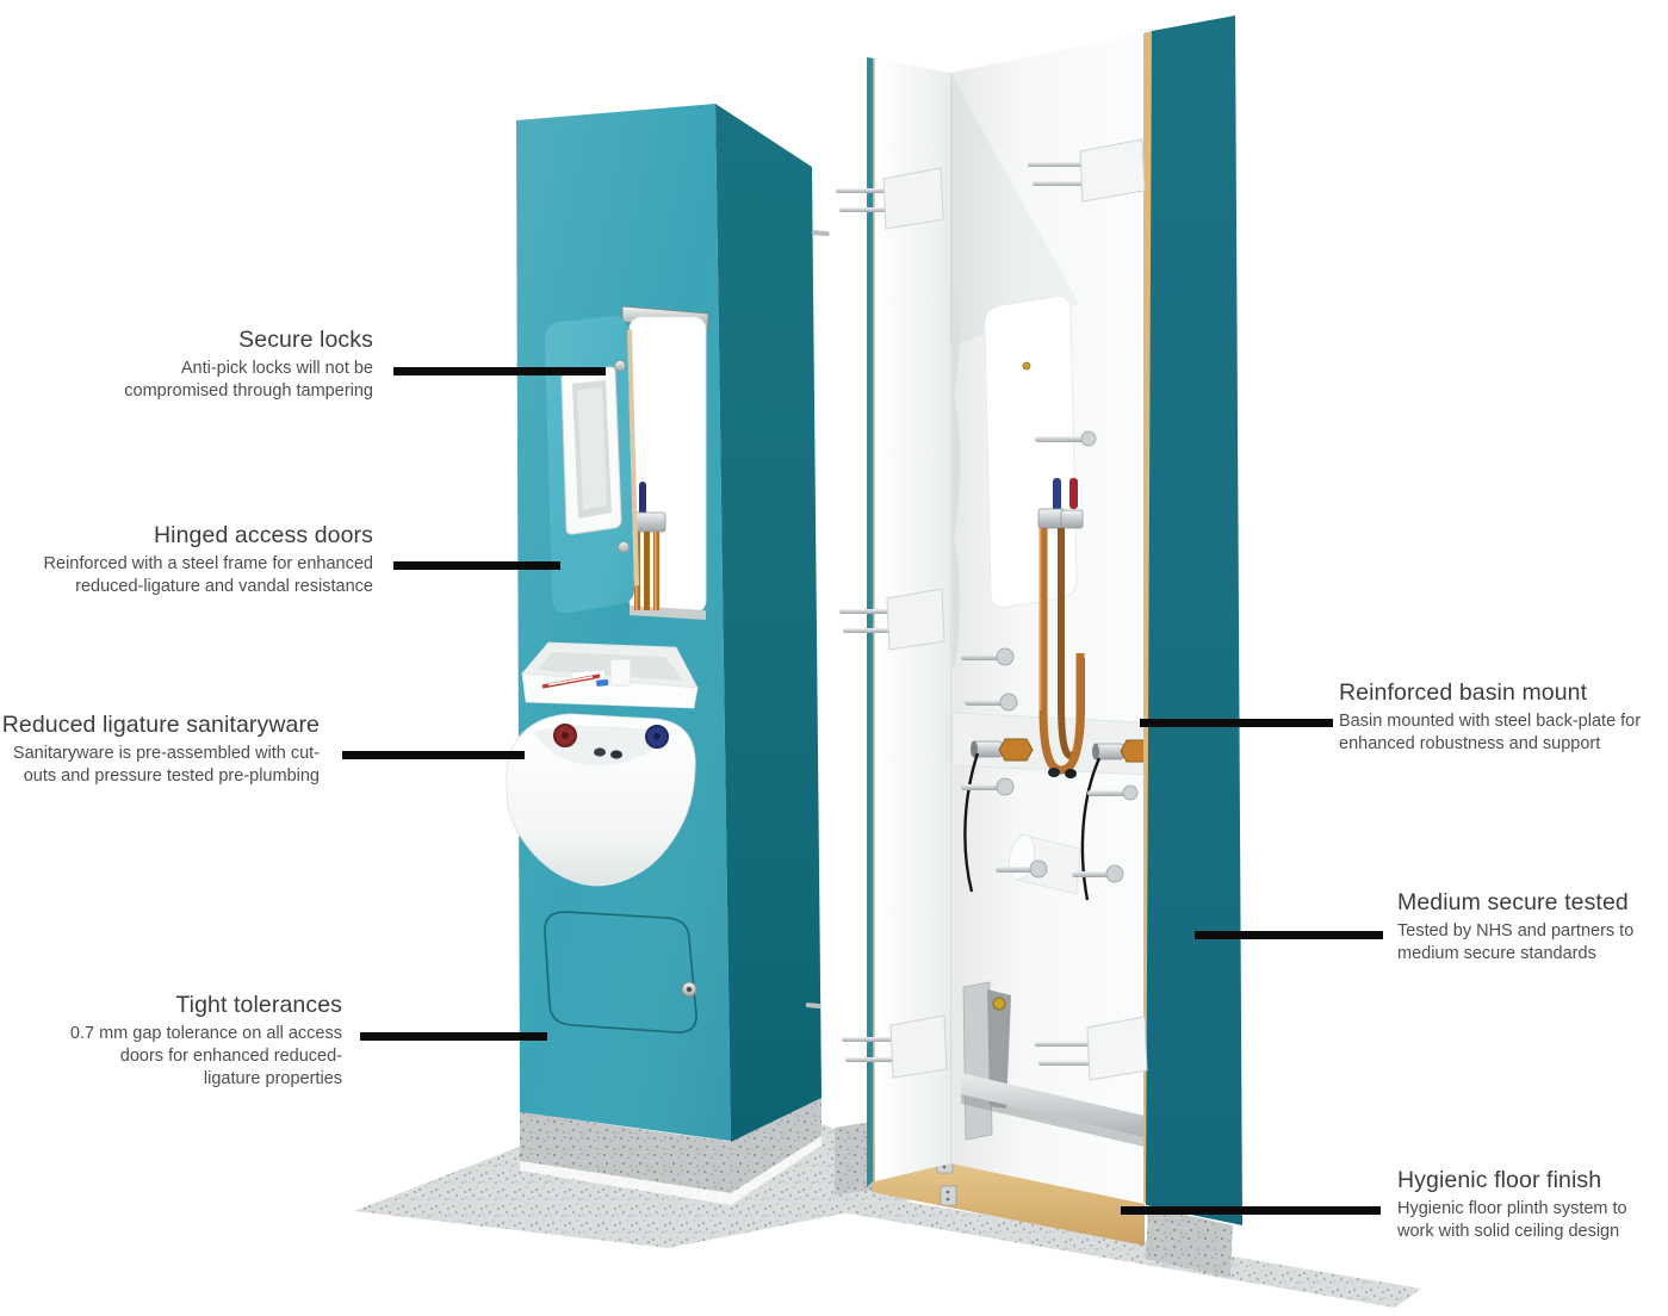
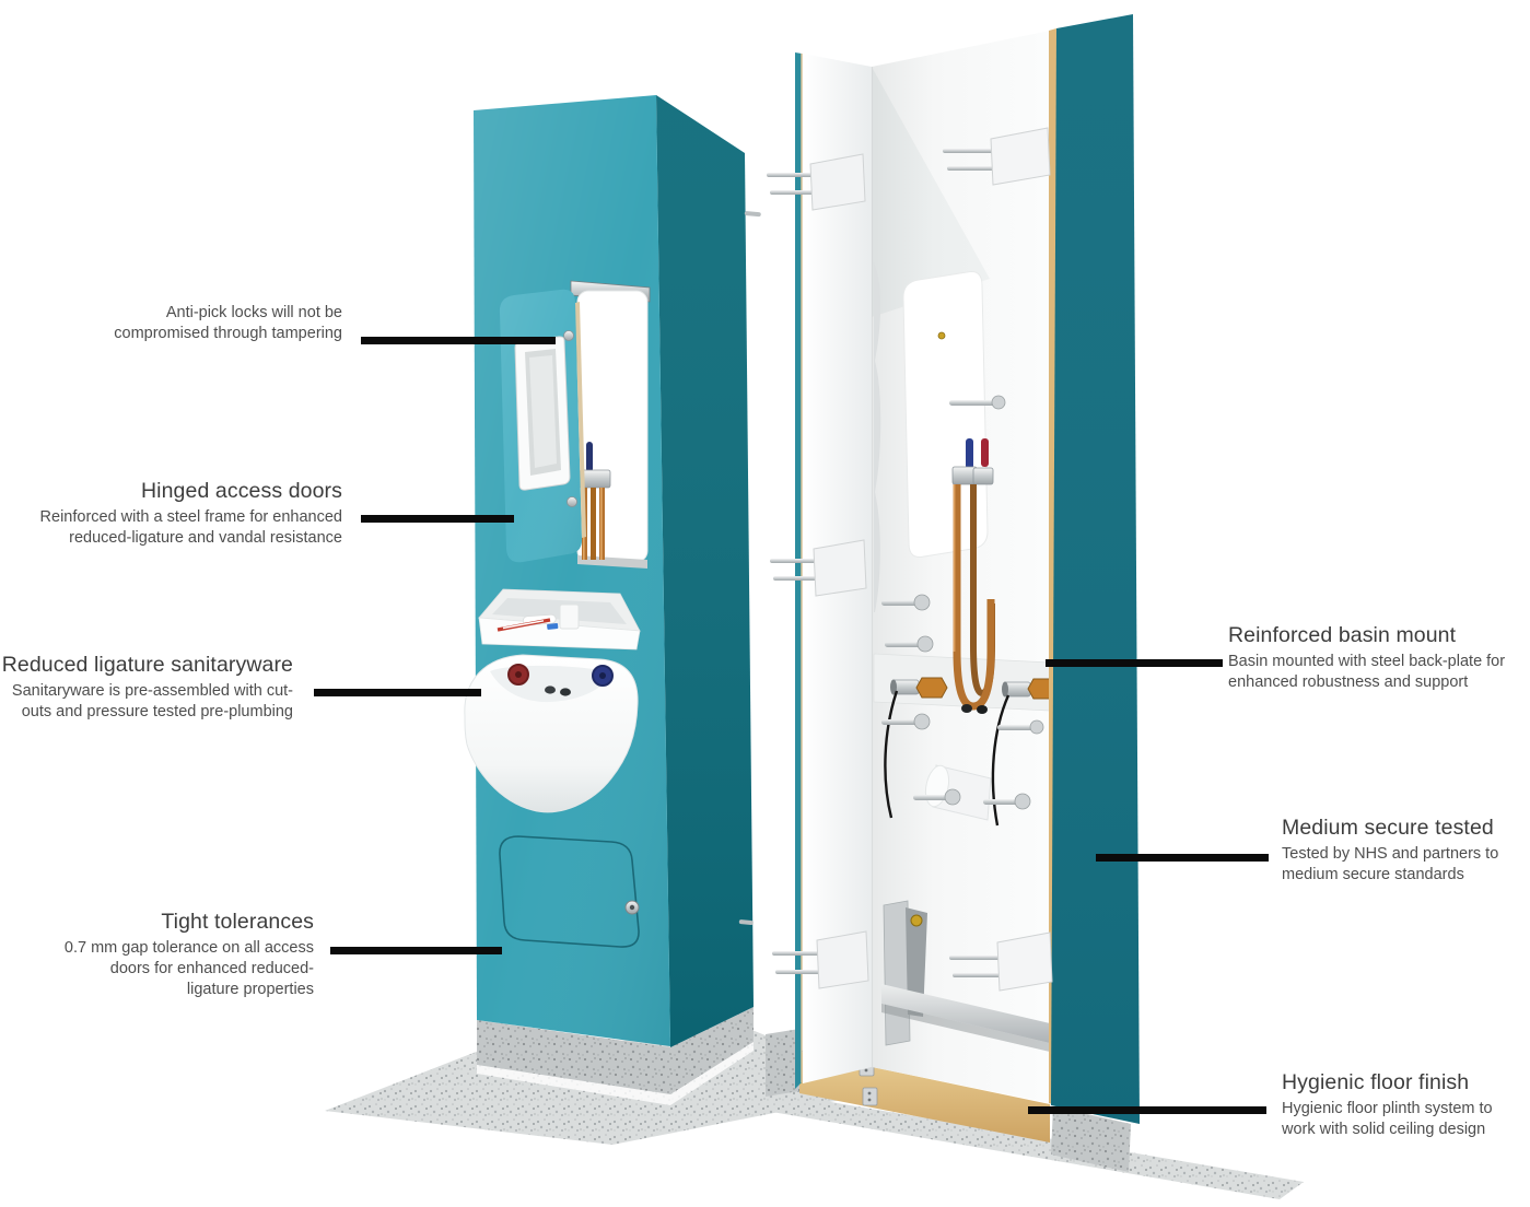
- Secure locks
  Anti-pick locks will not be
  compromised through tampering
  Hinged access doors
  Reinforced with a steel frame for enhanced
  reduced-ligature and vandal resistance
  Reduced ligature sanitaryware
  Sanitaryware is pre-assembled with cut-
  outs and pressure tested pre-plumbing
  Tight tolerances
  0.7 mm gap tolerance on all access
  doors for enhanced reduced-
  ligature properties
  Reinforced basin mount
  Basin mounted with steel back-plate for
  enhanced robustness and support
  Medium secure tested
  Tested by NHS and partners to
  medium secure standards
  Hygienic floor finish
  Hygienic floor plinth system to
  work with solid ceiling design
